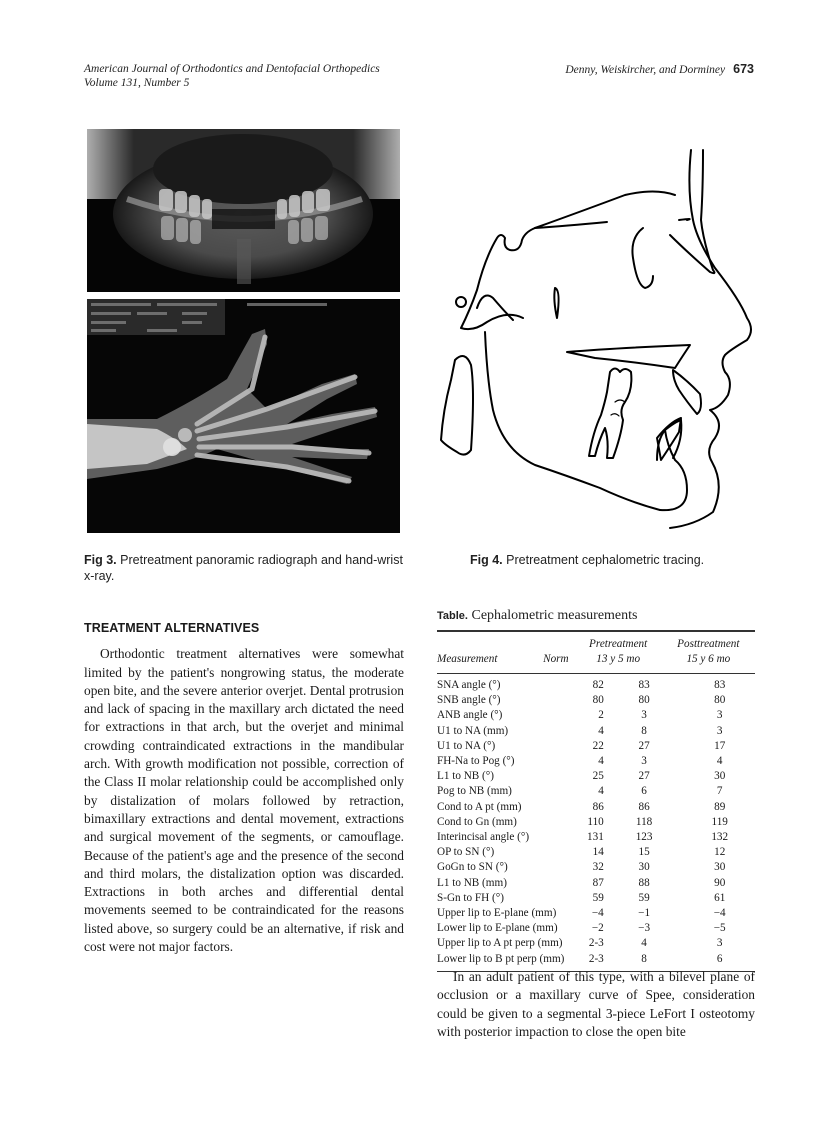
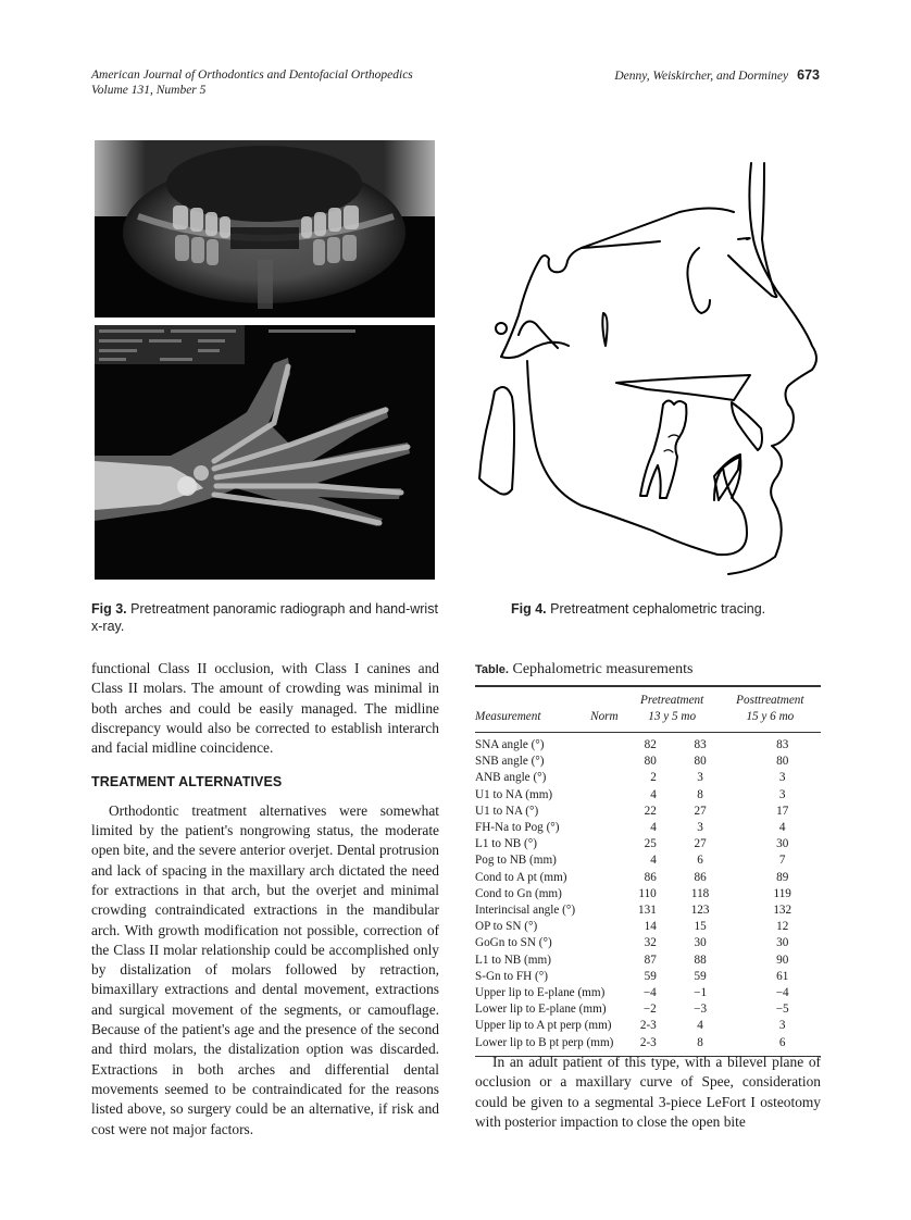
  American Journal of Orthodontics and Dentofacial Orthopedics
  Volume 131, Number 5
  Denny, Weiskircher, and Dorminey 673
  Fig 3. Pretreatment panoramic radiograph and hand-wrist x-ray.
  Fig 4. Pretreatment cephalometric tracing.
+ functional Class II occlusion, with Class I canines and Class II molars. The amount of crowding was minimal in both arches and could be easily managed. The midline discrepancy would also be corrected to establish interarch and facial midline coincidence.
  TREATMENT ALTERNATIVES
  Orthodontic treatment alternatives were somewhat limited by the patient's nongrowing status, the moderate open bite, and the severe anterior overjet. Dental protrusion and lack of spacing in the maxillary arch dictated the need for extractions in that arch, but the overjet and minimal crowding contraindicated extractions in the mandibular arch. With growth modification not possible, correction of the Class II molar relationship could be accomplished only by distalization of molars followed by retraction, bimaxillary extractions and dental movement, extractions and surgical movement of the segments, or camouflage. Because of the patient's age and the presence of the second and third molars, the distalization option was discarded. Extractions in both arches and differential dental movements seemed to be contraindicated for the reasons listed above, so surgery could be an alternative, if risk and cost were not major factors.
  Table. Cephalometric measurements
  Measurement	Norm	Pretreatment 13 y 5 mo	Posttreatment 15 y 6 mo
  SNA angle (°)	82	83	83
  SNB angle (°)	80	80	80
  ANB angle (°)	2	3	3
  U1 to NA (mm)	4	8	3
  U1 to NA (°)	22	27	17
  FH-Na to Pog (°)	4	3	4
  L1 to NB (°)	25	27	30
  Pog to NB (mm)	4	6	7
  Cond to A pt (mm)	86	86	89
  Cond to Gn (mm)	110	118	119
  Interincisal angle (°)	131	123	132
  OP to SN (°)	14	15	12
  GoGn to SN (°)	32	30	30
  L1 to NB (mm)	87	88	90
  S-Gn to FH (°)	59	59	61
  Upper lip to E-plane (mm)	−4	−1	−4
  Lower lip to E-plane (mm)	−2	−3	−5
  Upper lip to A pt perp (mm)	2-3	4	3
  Lower lip to B pt perp (mm)	2-3	8	6
  In an adult patient of this type, with a bilevel plane of occlusion or a maxillary curve of Spee, consideration could be given to a segmental 3-piece LeFort I osteotomy with posterior impaction to close the open bite
